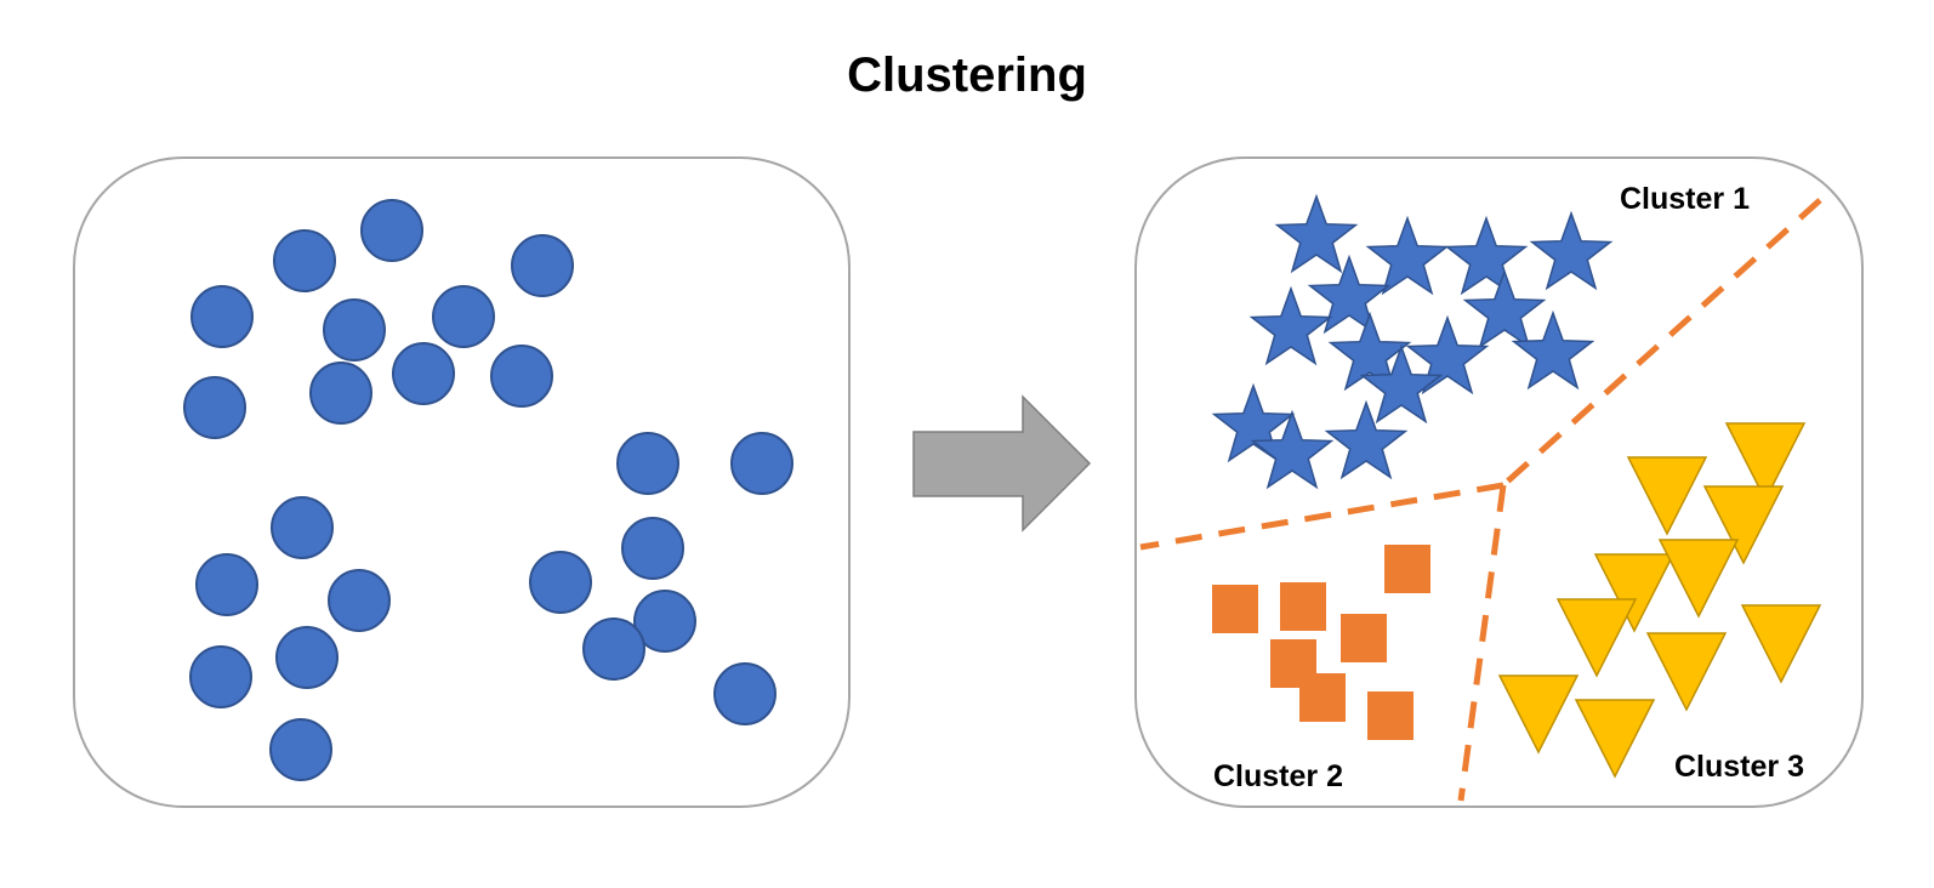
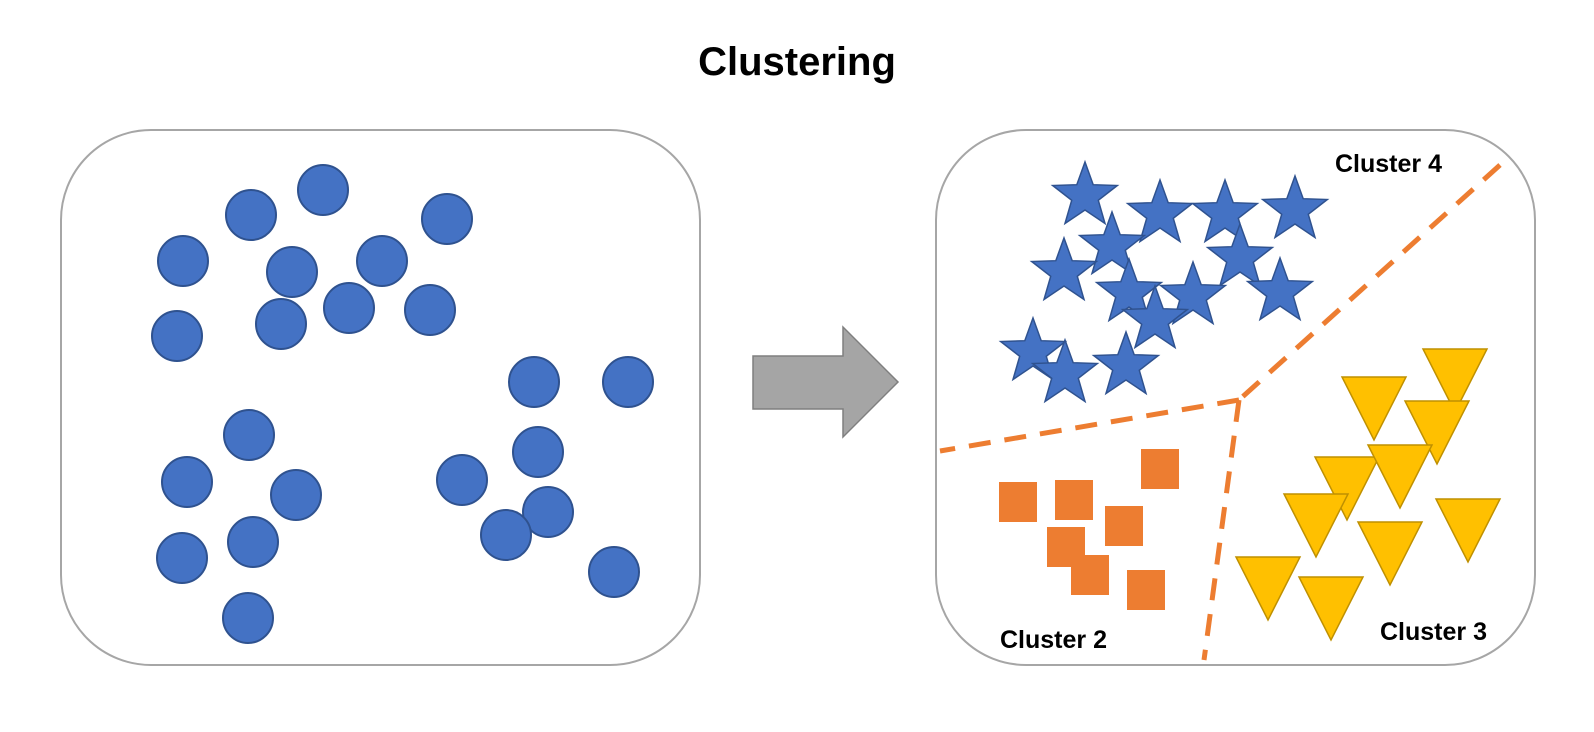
  Clustering
- Cluster 1
+ Cluster 4
  Cluster 2
  Cluster 3
